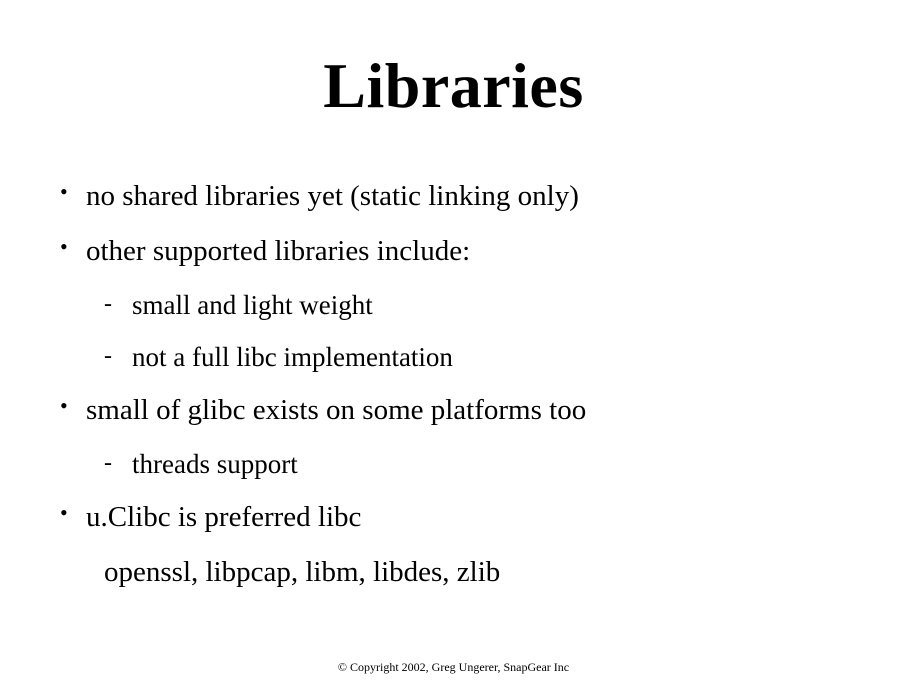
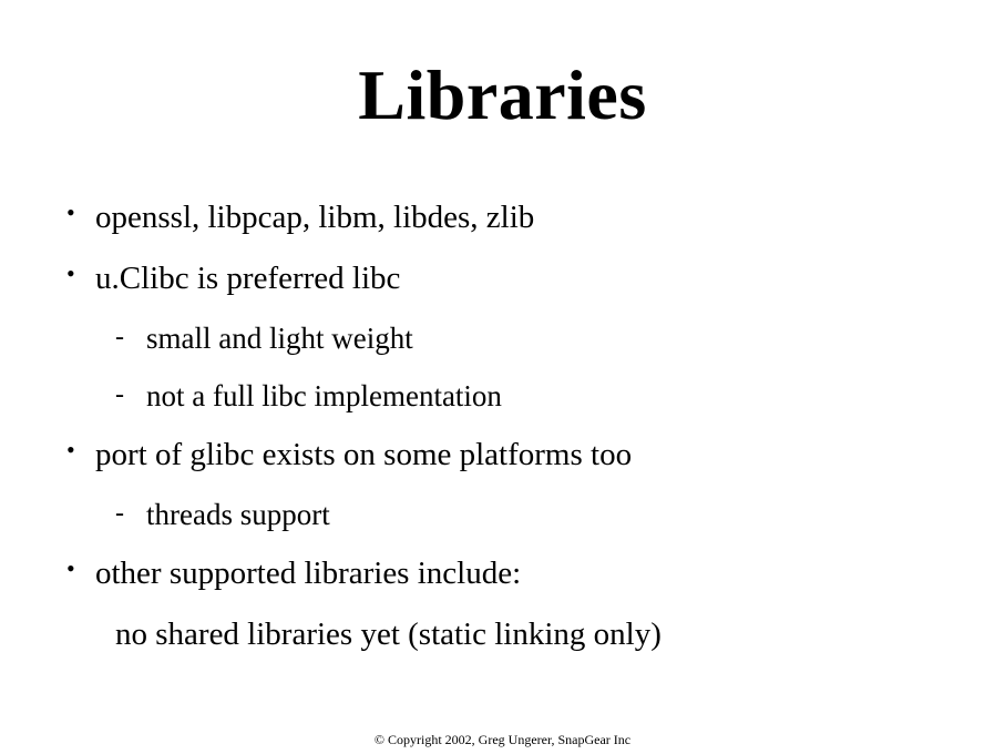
  Libraries
  •
- no shared libraries yet (static linking only)
+ openssl, libpcap, libm, libdes, zlib
  •
- other supported libraries include:
+ u.Clibc is preferred libc
  -
  small and light weight
  -
  not a full libc implementation
  •
- small of glibc exists on some platforms too
+ port of glibc exists on some platforms too
  -
  threads support
  •
- u.Clibc is preferred libc
+ other supported libraries include:
- openssl, libpcap, libm, libdes, zlib
+ no shared libraries yet (static linking only)
  © Copyright 2002, Greg Ungerer, SnapGear Inc
